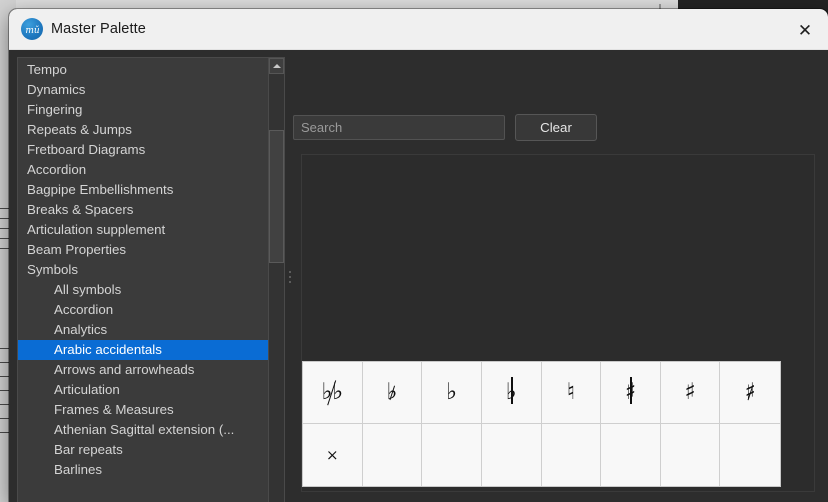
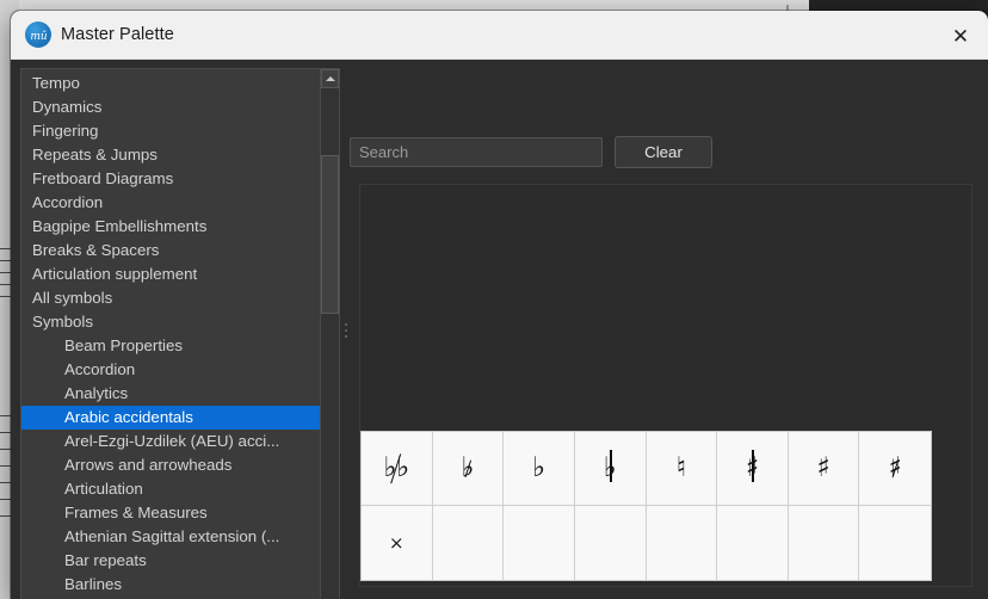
  mŭ
  Master Palette
  ✕
  Tempo
  Dynamics
  Fingering
  Repeats & Jumps
  Fretboard Diagrams
  Accordion
  Bagpipe Embellishments
  Breaks & Spacers
  Articulation supplement
- Beam Properties
+ All symbols
  Symbols
- All symbols
+ Beam Properties
  Accordion
  Analytics
  Arabic accidentals
+ Arel-Ezgi-Uzdilek (AEU) acci...
  Arrows and arrowheads
  Articulation
  Frames & Measures
  Athenian Sagittal extension (...
  Bar repeats
  Barlines
  Search
  Clear
  ♭♭
  ♭
  ♭
  ♭
  ♮
  ♯
  ♯
  ♯
  ×
